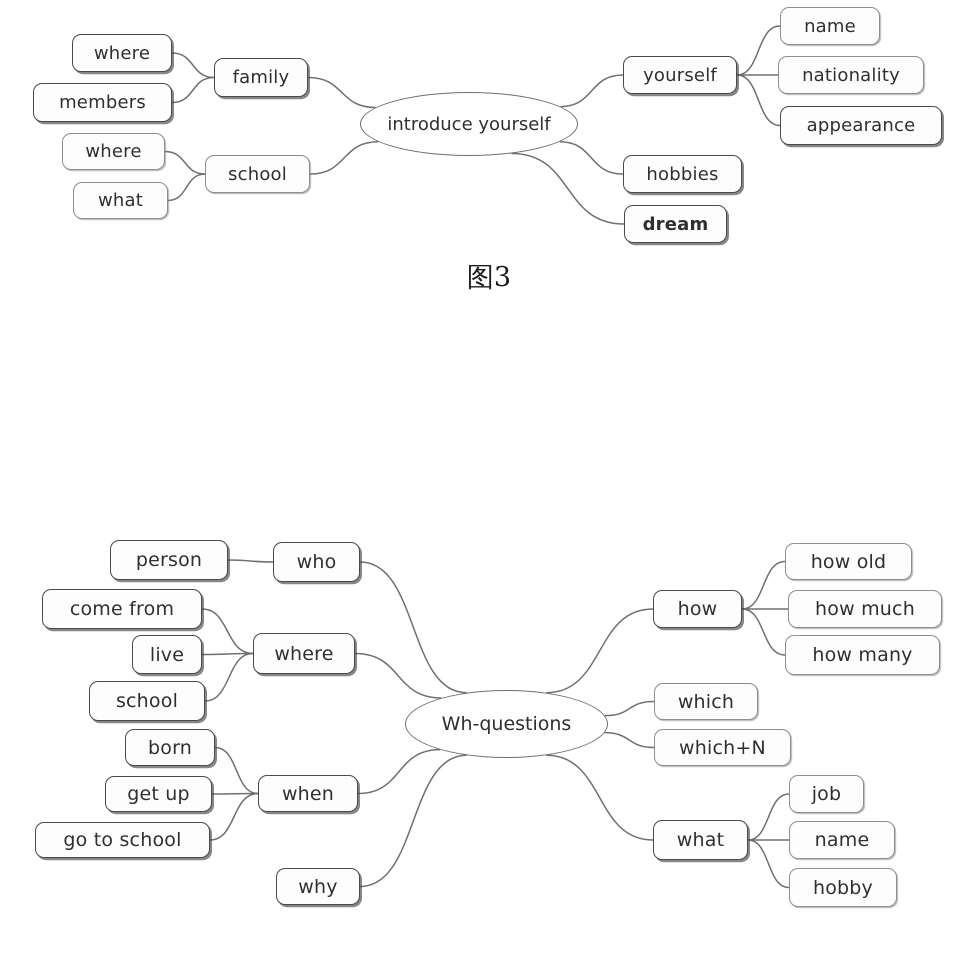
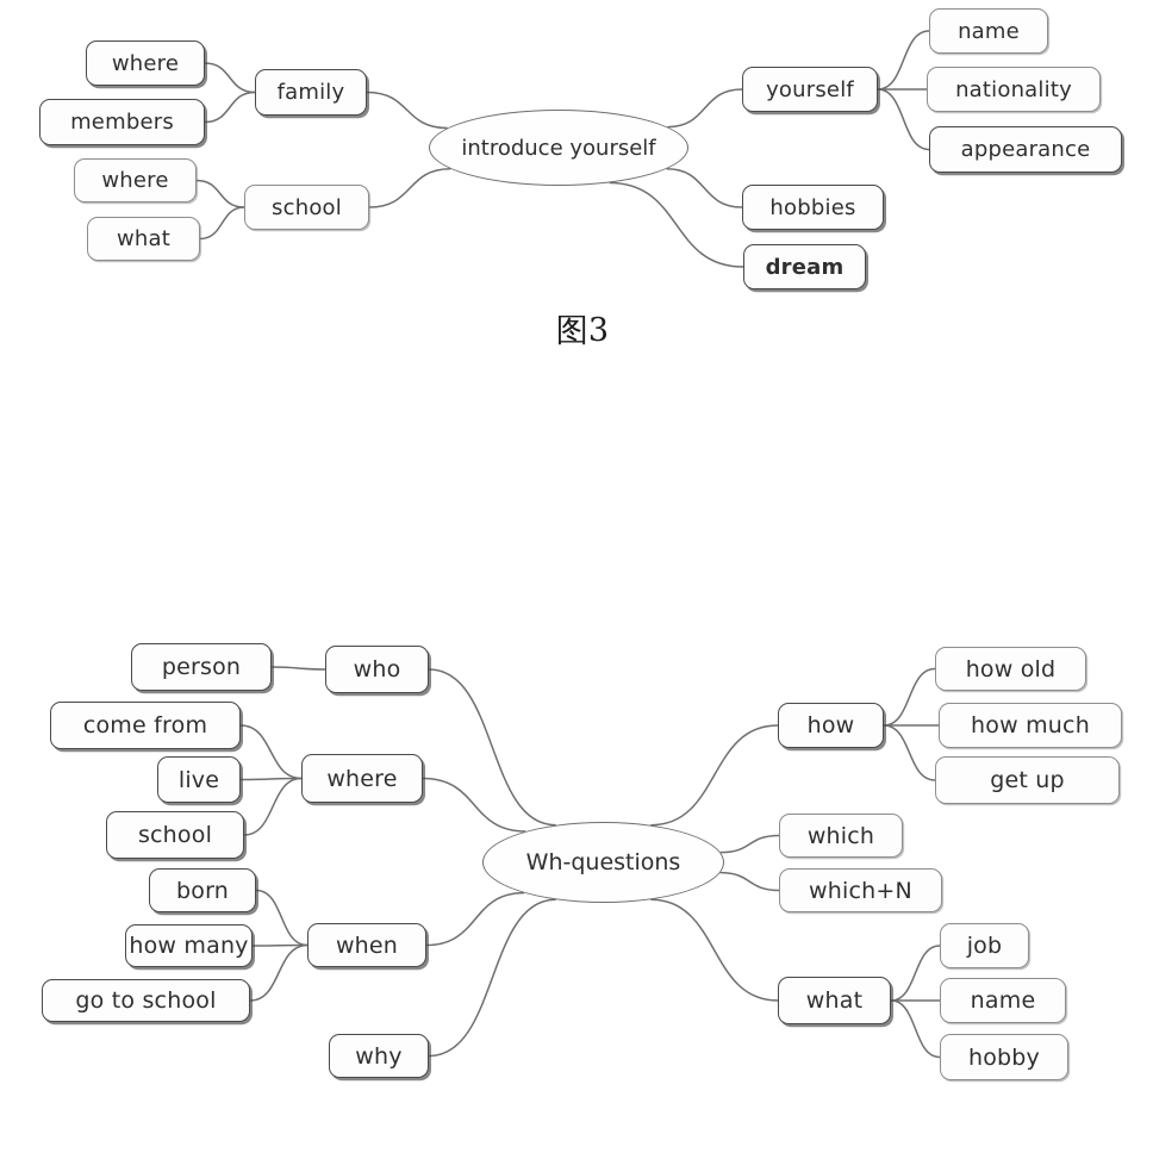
  introduce yourself
  family
  where
  members
  school
  where
  what
  yourself
  name
  nationality
  appearance
  hobbies
  dream
  Wh-questions
  who
  person
  where
  come from
  live
  school
  when
  born
- get up
+ how many
  go to school
  why
  how
  how old
  how much
- how many
+ get up
  which
  which+N
  what
  job
  name
  hobby
  图3
